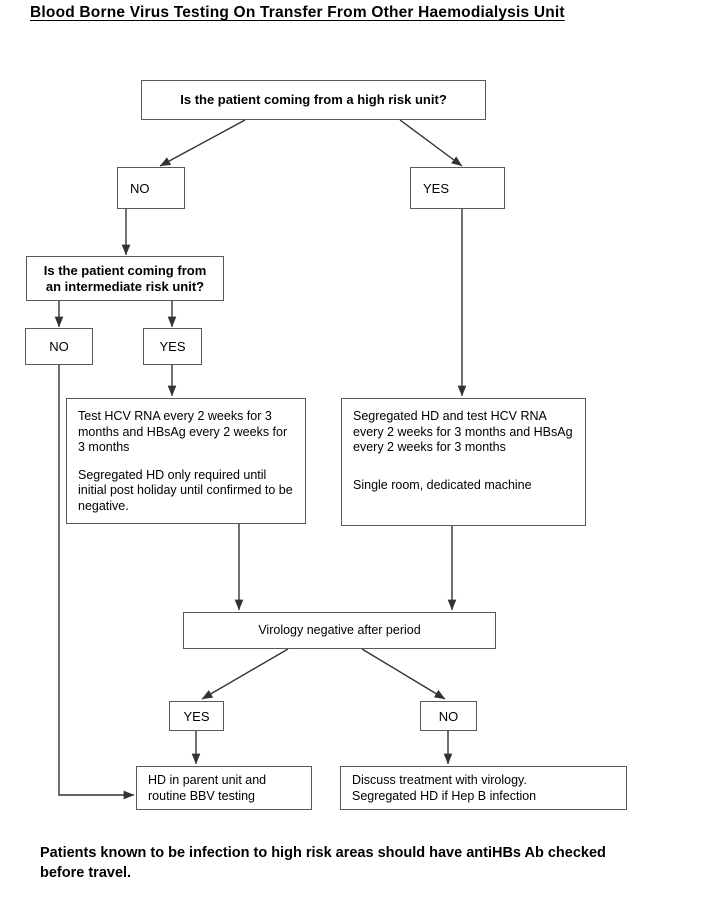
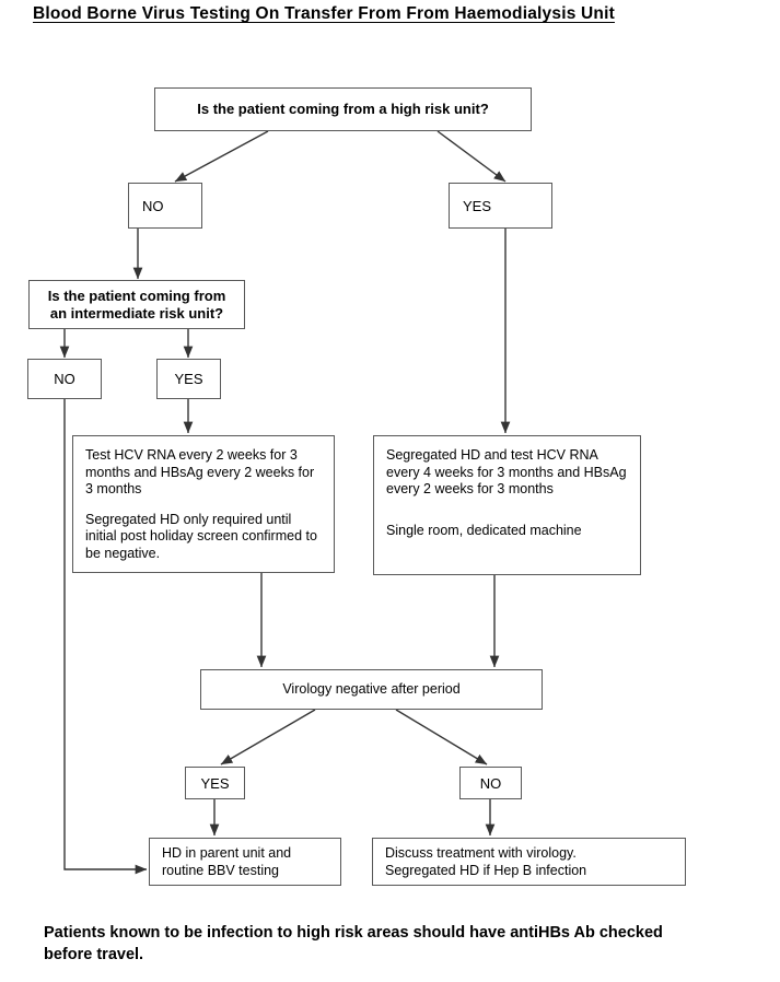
- Blood Borne Virus Testing On Transfer From Other Haemodialysis Unit
+ Blood Borne Virus Testing On Transfer From From Haemodialysis Unit
  Is the patient coming from a high risk unit?
  NO
  YES
  Is the patient coming from
  an intermediate risk unit?
  NO
  YES
  Test HCV RNA every 2 weeks for 3 months and HBsAg every 2 weeks for 3 months
- Segregated HD only required until initial post holiday until confirmed to be negative.
+ Segregated HD only required until initial post holiday screen confirmed to be negative.
- Segregated HD and test HCV RNA every 2 weeks for 3 months and HBsAg every 2 weeks for 3 months
+ Segregated HD and test HCV RNA every 4 weeks for 3 months and HBsAg every 2 weeks for 3 months
  Single room, dedicated machine
  Virology negative after period
  YES
  NO
  HD in parent unit and
  routine BBV testing
  Discuss treatment with virology.
  Segregated HD if Hep B infection
  Patients known to be infection to high risk areas should have antiHBs Ab checked before travel.
